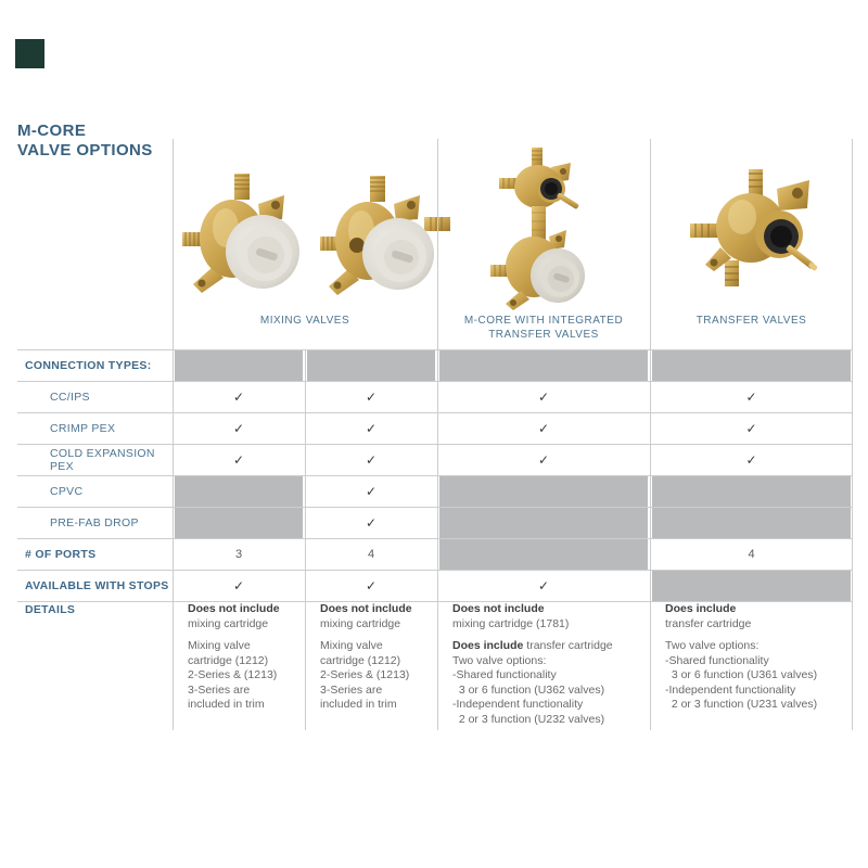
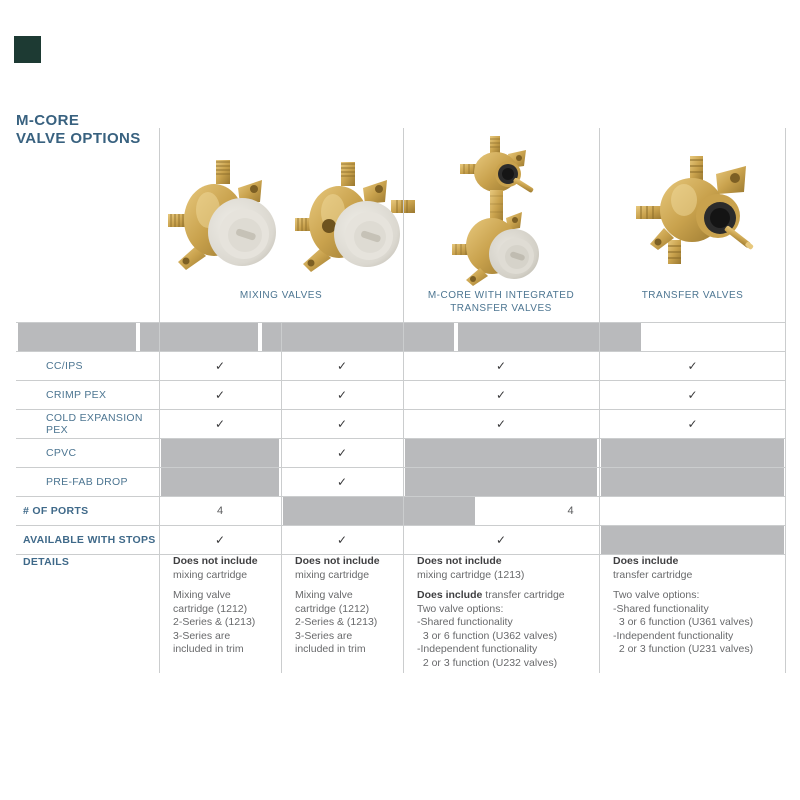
  M-CORE
  VALVE OPTIONS
  MIXING VALVES
  M-CORE WITH INTEGRATED TRANSFER VALVES
  TRANSFER VALVES
- CONNECTION TYPES:
  CC/IPS
  ✓
  ✓
  ✓
  ✓
  CRIMP PEX
  ✓
  ✓
  ✓
  ✓
  COLD EXPANSION PEX
  ✓
  ✓
  ✓
  ✓
  CPVC
  ✓
  PRE-FAB DROP
  ✓
  # OF PORTS
- 3
  4
  4
  AVAILABLE WITH STOPS
  ✓
  ✓
  ✓
  DETAILS
  Does not include
  mixing cartridge
  Mixing valve
  cartridge (1212)
  2-Series & (1213)
  3-Series are
  included in trim
  Does not include
  mixing cartridge
  Mixing valve
  cartridge (1212)
  2-Series & (1213)
  3-Series are
  included in trim
  Does not include
- mixing cartridge (1781)
+ mixing cartridge (1213)
  Does include transfer cartridge
  Two valve options:
  -Shared functionality
  3 or 6 function (U362 valves)
  -Independent functionality
  2 or 3 function (U232 valves)
  Does include
  transfer cartridge
  Two valve options:
  -Shared functionality
  3 or 6 function (U361 valves)
  -Independent functionality
  2 or 3 function (U231 valves)
